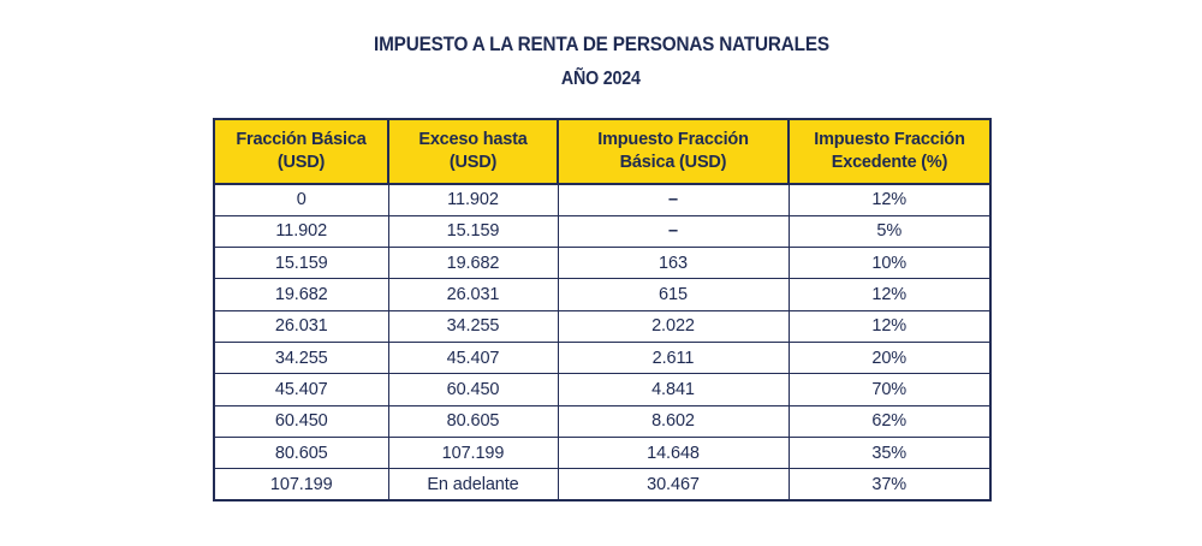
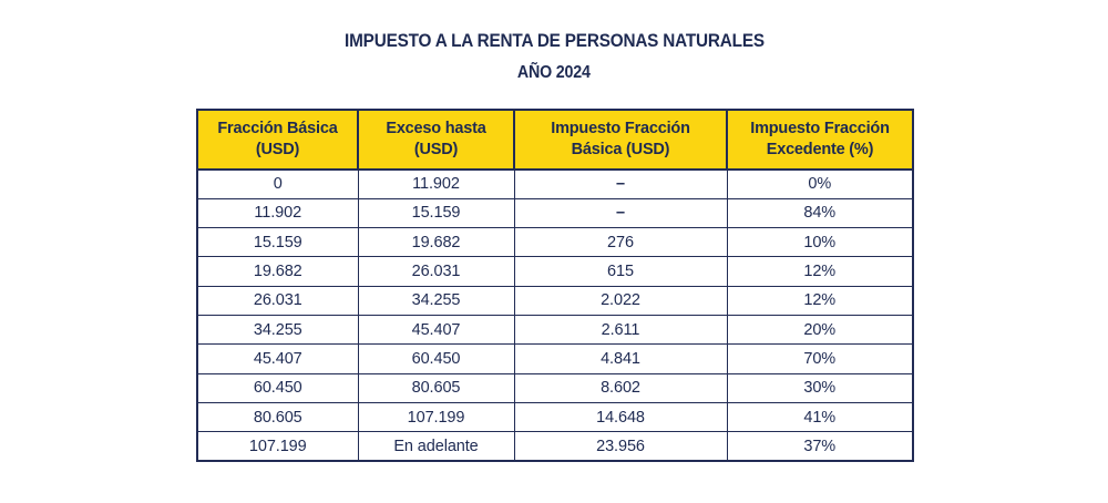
  IMPUESTO A LA RENTA DE PERSONAS NATURALES
  AÑO 2024
  Fracción Básica (USD)	Exceso hasta (USD)	Impuesto Fracción Básica (USD)	Impuesto Fracción Excedente (%)
- 0	11.902	–	12%
+ 0	11.902	–	0%
- 11.902	15.159	–	5%
+ 11.902	15.159	–	84%
- 15.159	19.682	163	10%
+ 15.159	19.682	276	10%
  19.682	26.031	615	12%
  26.031	34.255	2.022	12%
  34.255	45.407	2.611	20%
  45.407	60.450	4.841	70%
- 60.450	80.605	8.602	62%
+ 60.450	80.605	8.602	30%
- 80.605	107.199	14.648	35%
+ 80.605	107.199	14.648	41%
- 107.199	En adelante	30.467	37%
+ 107.199	En adelante	23.956	37%
